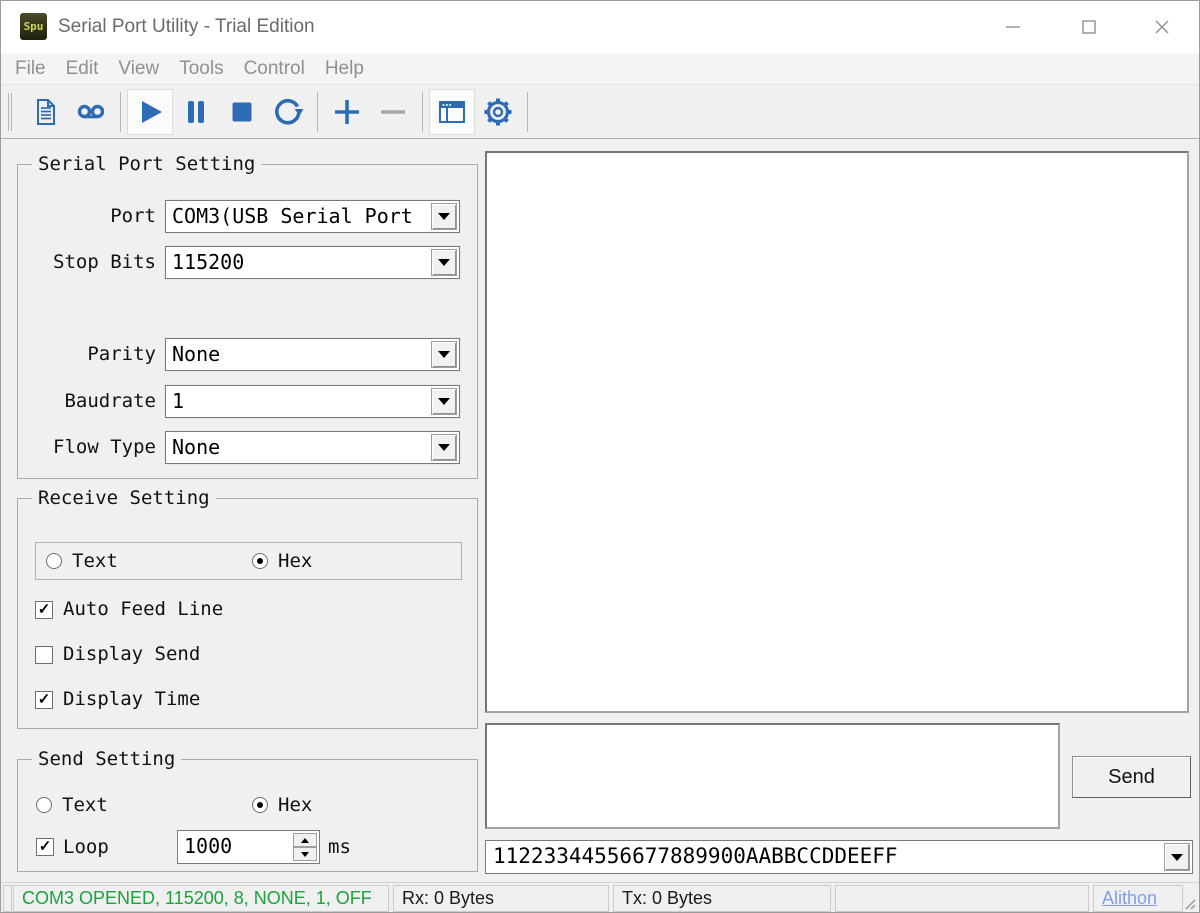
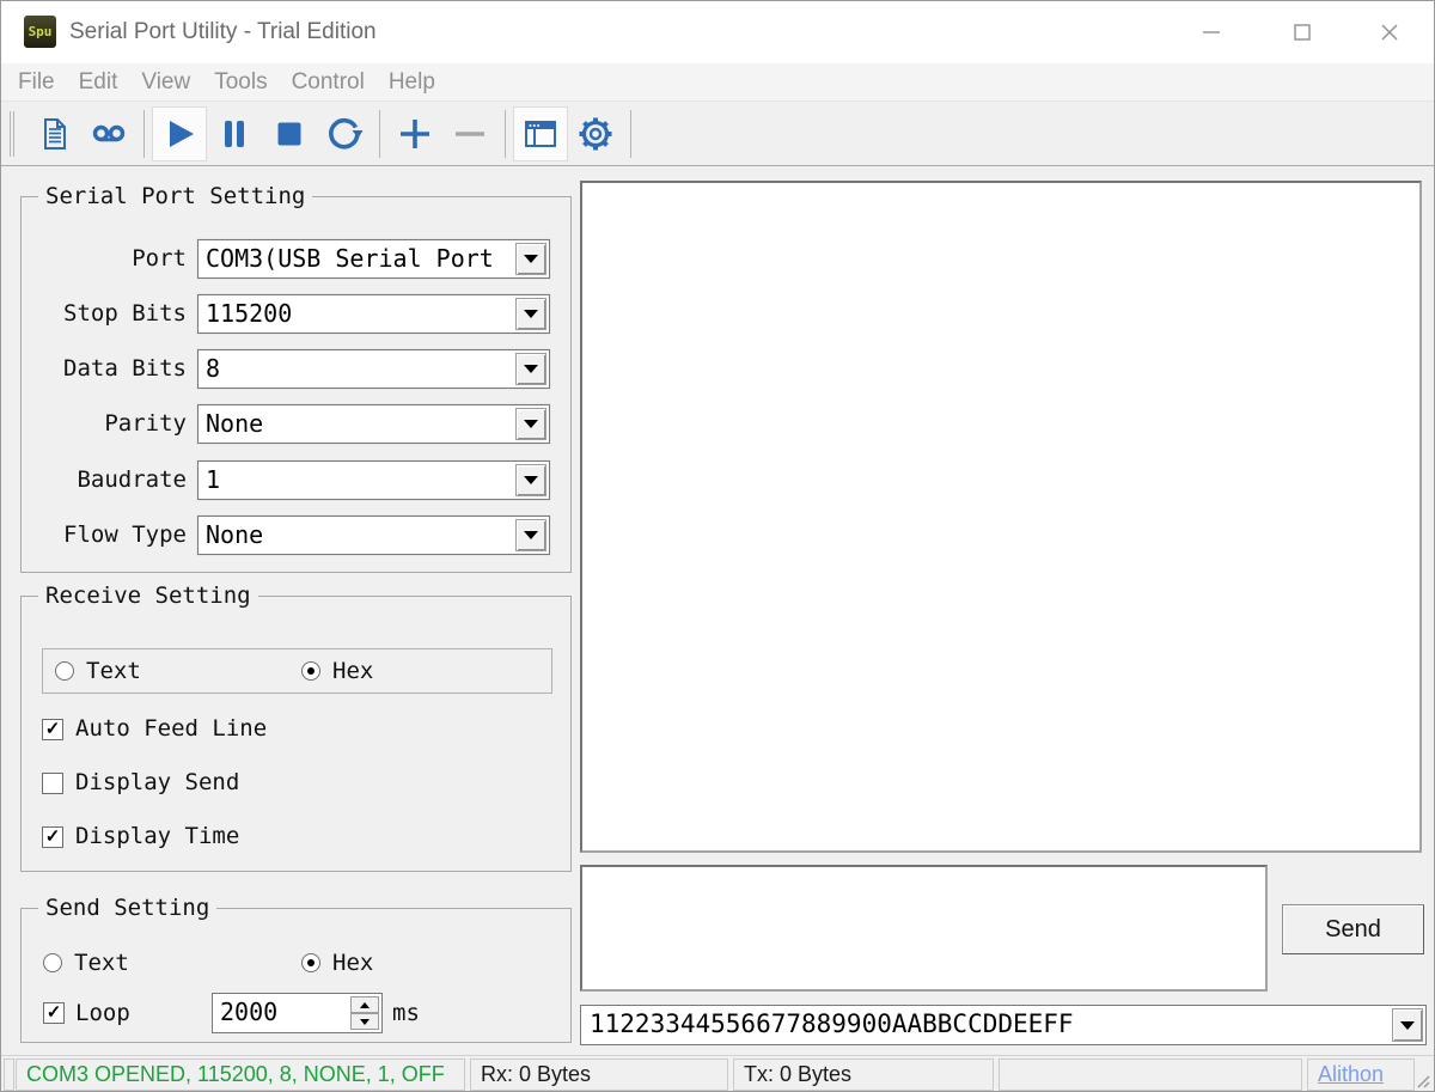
  Spu
  Serial Port Utility - Trial Edition
  File
  Edit
  View
  Tools
  Control
  Help
  Serial Port Setting
  Port
  COM3(USB Serial Port
  Stop Bits
  115200
+ Data Bits
+ 8
  Parity
  None
  Baudrate
  1
  Flow Type
  None
  Receive Setting
  Text
  Hex
  ✓
  Auto Feed Line
  Display Send
  ✓
  Display Time
  Send Setting
  Text
  Hex
  ✓
  Loop
- 1000
+ 2000
  ms
  Send
  11223344556677889900AABBCCDDEEFF
  COM3 OPENED, 115200, 8, NONE, 1, OFF
  Rx: 0 Bytes
  Tx: 0 Bytes
  Alithon
